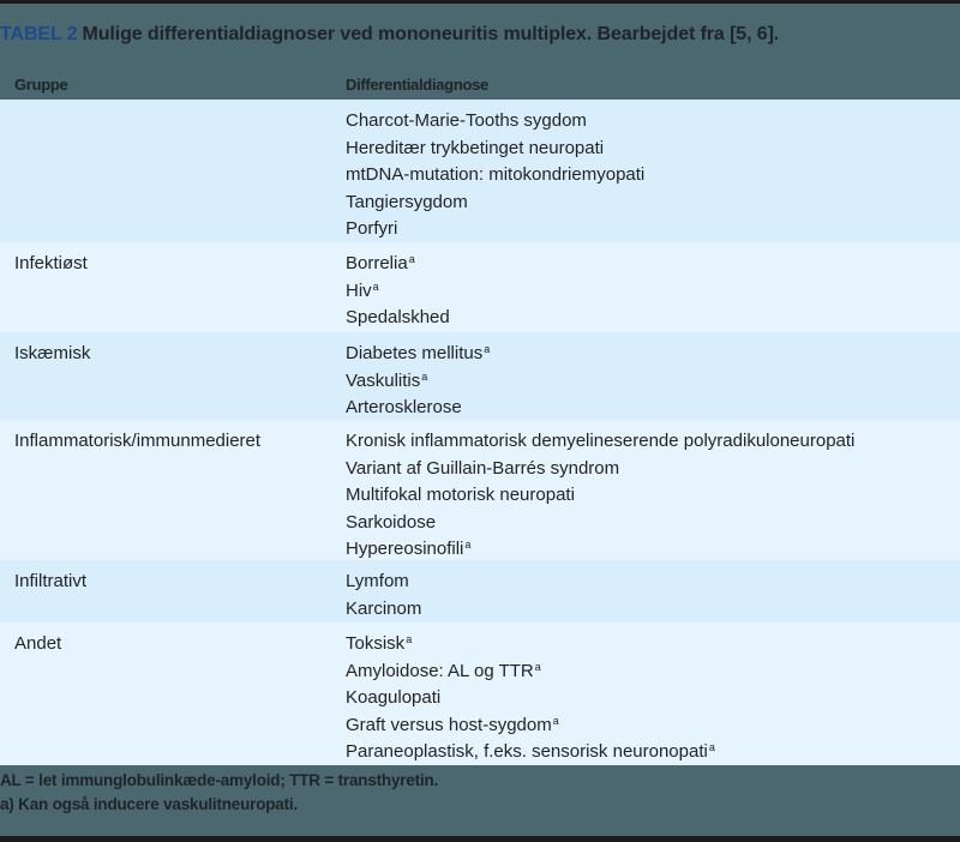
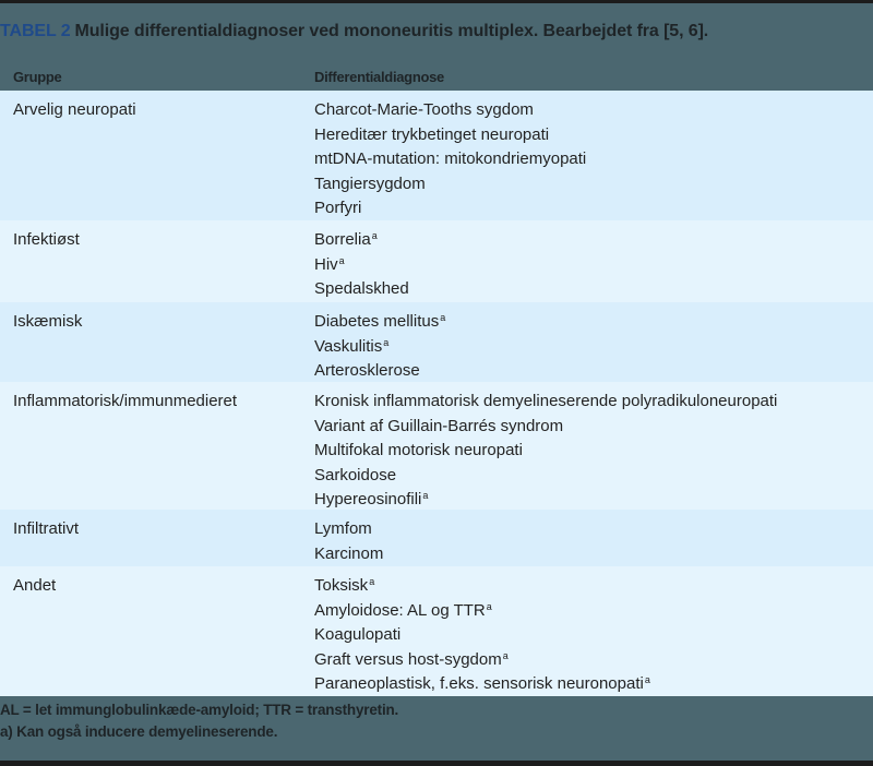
  TABEL 2 Mulige differentialdiagnoser ved mononeuritis multiplex. Bearbejdet fra [5, 6].
  Gruppe
  Differentialdiagnose
+ Arvelig neuropati
  Charcot-Marie-Tooths sygdom
  Hereditær trykbetinget neuropati
  mtDNA-mutation: mitokondriemyopati
  Tangiersygdom
  Porfyri
  Infektiøst
  Borreliaa
  Hiva
  Spedalskhed
  Iskæmisk
  Diabetes mellitusa
  Vaskulitisa
  Arterosklerose
  Inflammatorisk/immunmedieret
  Kronisk inflammatorisk demyelineserende polyradikuloneuropati
  Variant af Guillain-Barrés syndrom
  Multifokal motorisk neuropati
  Sarkoidose
  Hypereosinofilia
  Infiltrativt
  Lymfom
  Karcinom
  Andet
  Toksiska
  Amyloidose: AL og TTRa
  Koagulopati
  Graft versus host-sygdoma
  Paraneoplastisk, f.eks. sensorisk neuronopatia
  AL = let immunglobulinkæde-amyloid; TTR = transthyretin.
- a) Kan også inducere vaskulitneuropati.
+ a) Kan også inducere demyelineserende.
